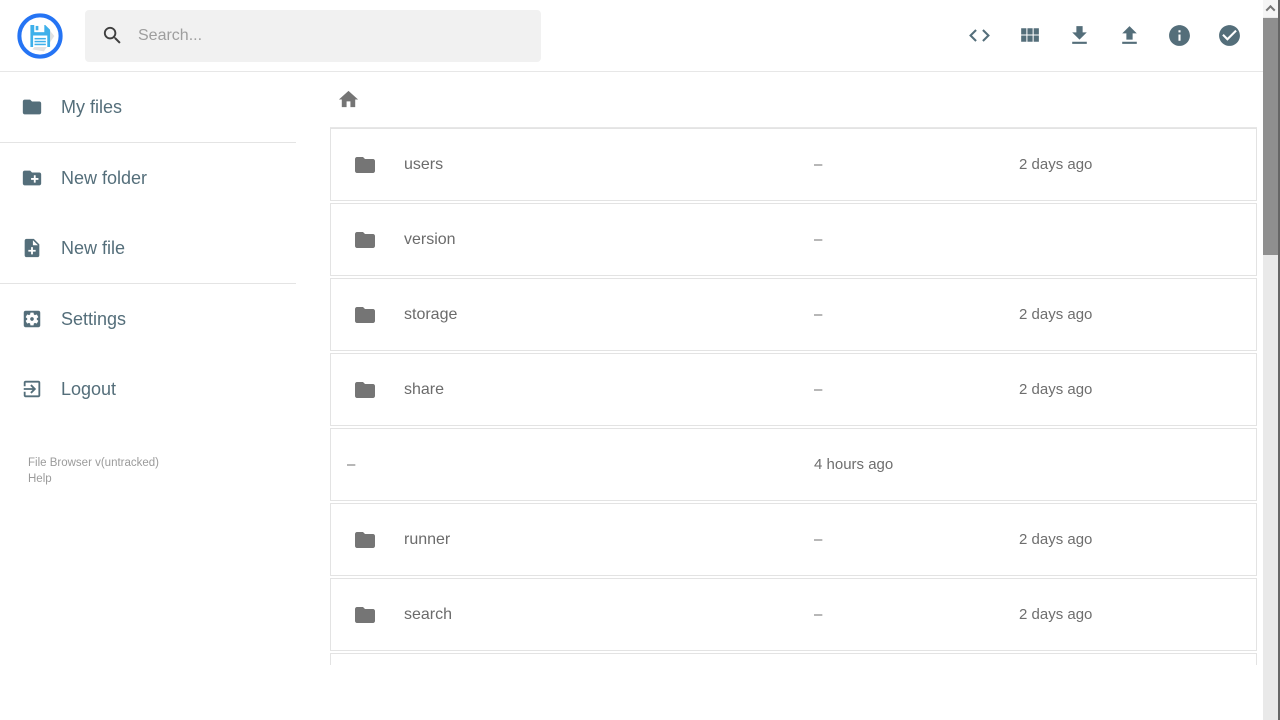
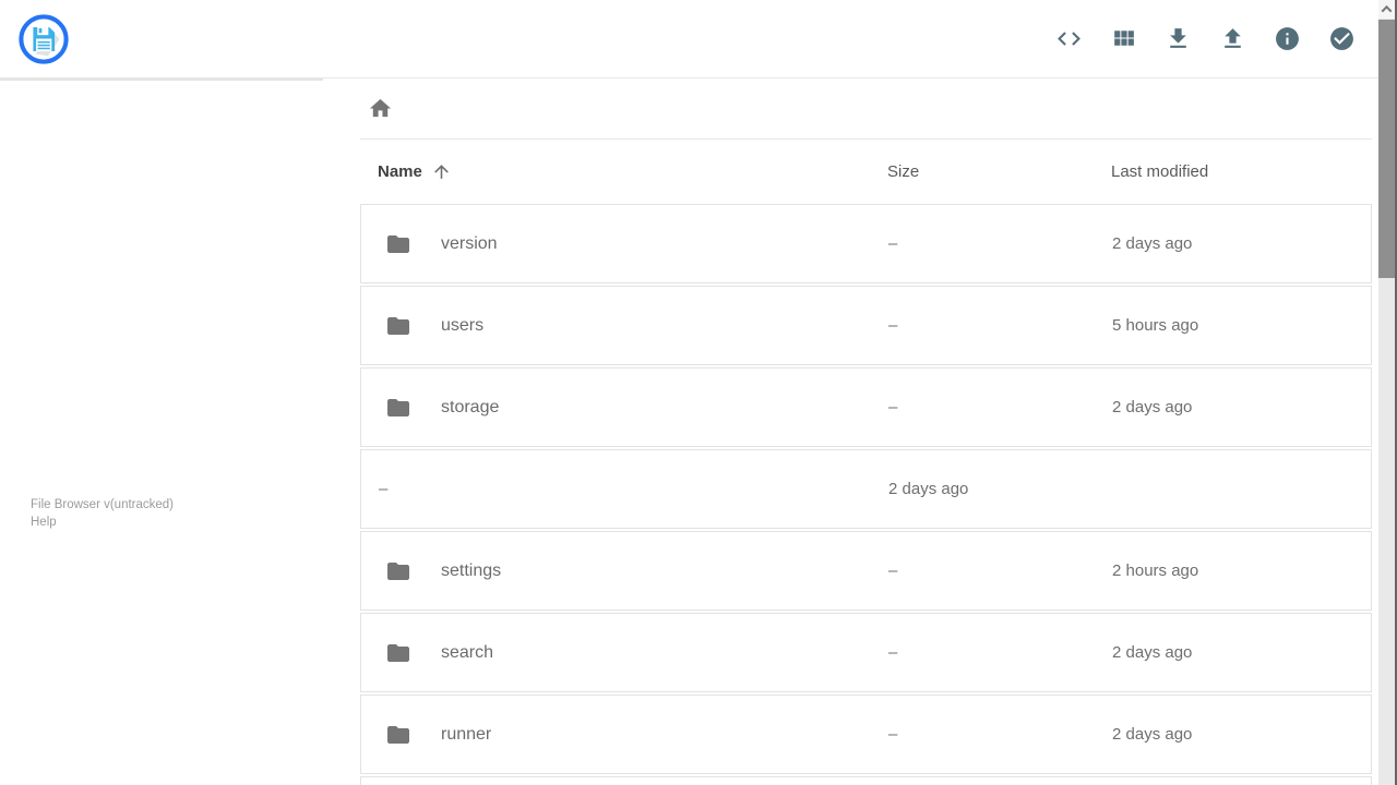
- Search...
- My files
- New folder
- New file
- Settings
- Logout
  File Browser v(untracked)
  Help
+ Name
+ Size
+ Last modified
- users
+ version
  –
  2 days ago
- version
+ users
  –
+ 5 hours ago
  storage
  –
  2 days ago
- share
  –
  2 days ago
+ settings
  –
- 4 hours ago
+ 2 hours ago
- runner
+ search
  –
  2 days ago
- search
+ runner
  –
  2 days ago
